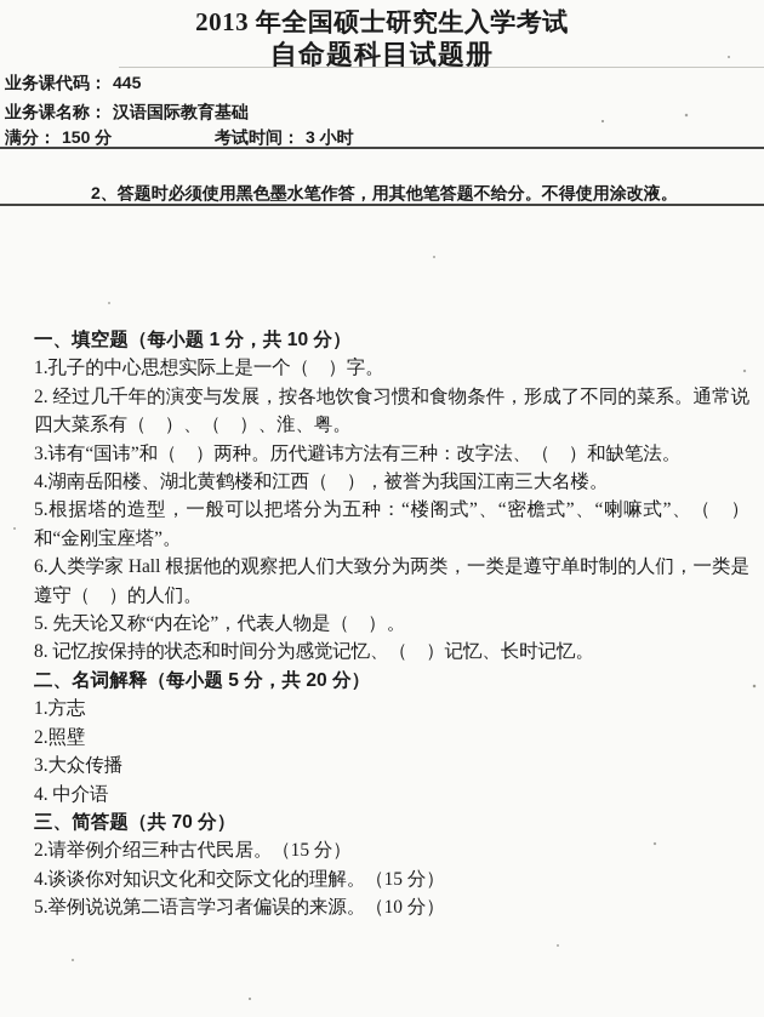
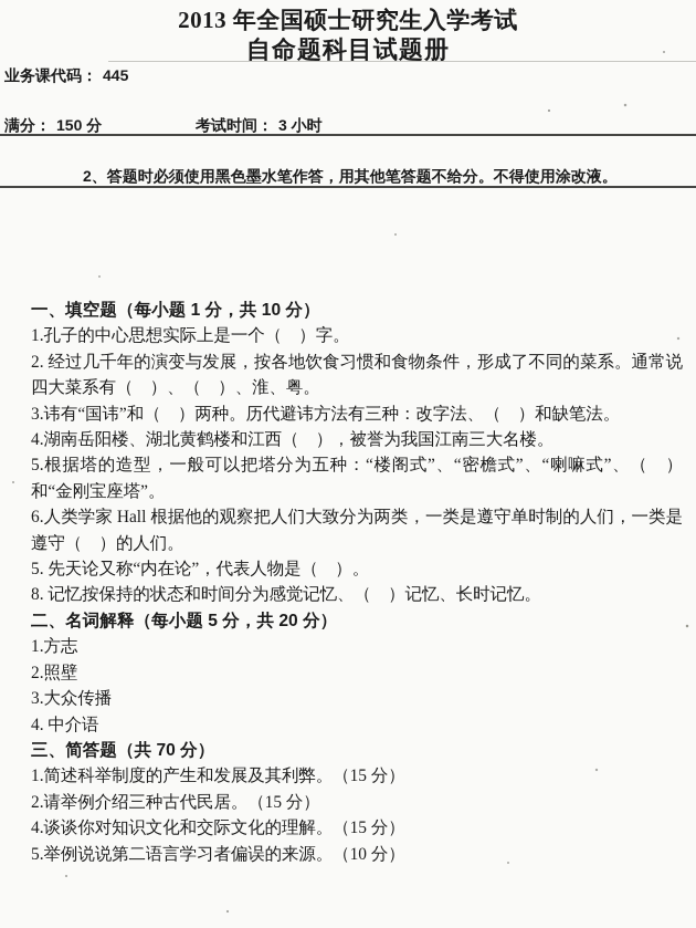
  2013 年全国硕士研究生入学考试
  自命题科目试题册
  业务课代码： 445
- 业务课名称： 汉语国际教育基础
  满分： 150 分
  考试时间： 3 小时
  2、答题时必须使用黑色墨水笔作答，用其他笔答题不给分。不得使用涂改液。
  一、填空题（每小题 1 分，共 10 分）
  1.孔子的中心思想实际上是一个（ ）字。
  2. 经过几千年的演变与发展，按各地饮食习惯和食物条件，形成了不同的菜系。通常说四大菜系有（ ）、（ ）、淮、粤。
  3.讳有“国讳”和（ ）两种。历代避讳方法有三种：改字法、（ ）和缺笔法。
  4.湖南岳阳楼、湖北黄鹤楼和江西（ ），被誉为我国江南三大名楼。
  5.根据塔的造型，一般可以把塔分为五种：“楼阁式”、“密檐式”、“喇嘛式”、（ ）和“金刚宝座塔”。
  6.人类学家 Hall 根据他的观察把人们大致分为两类，一类是遵守单时制的人们，一类是遵守（ ）的人们。
  5. 先天论又称“内在论”，代表人物是（ ）。
  8. 记忆按保持的状态和时间分为感觉记忆、（ ）记忆、长时记忆。
  二、名词解释（每小题 5 分，共 20 分）
  1.方志
  2.照壁
  3.大众传播
  4. 中介语
  三、简答题（共 70 分）
+ 1.简述科举制度的产生和发展及其利弊。（15 分）
  2.请举例介绍三种古代民居。（15 分）
  4.谈谈你对知识文化和交际文化的理解。（15 分）
  5.举例说说第二语言学习者偏误的来源。（10 分）
